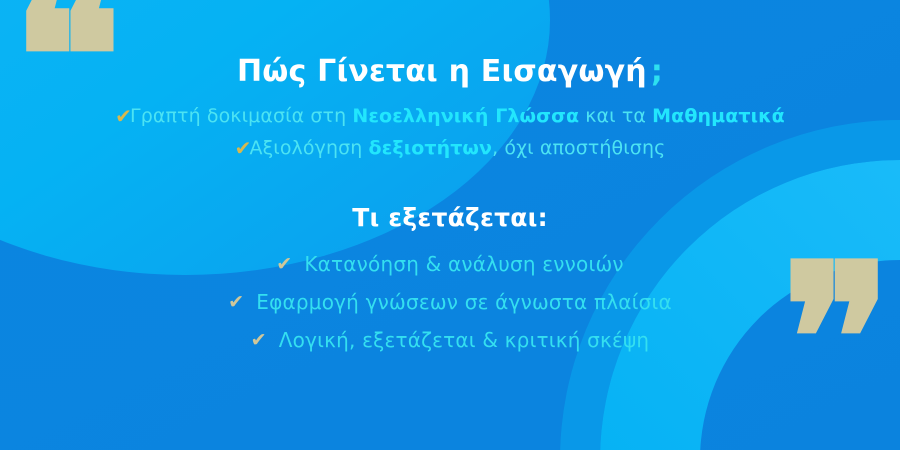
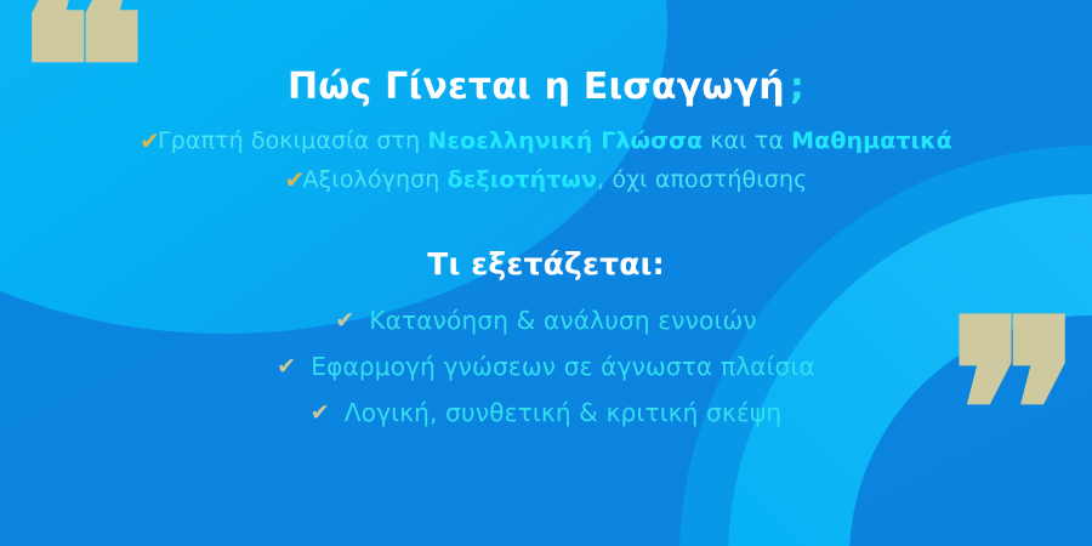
  ❝
  ❞
  Πώς Γίνεται η Εισαγωγή;
  ✔Γραπτή δοκιμασία στη Νεοελληνική Γλώσσα και τα Μαθηματικά
  ✔Αξιολόγηση δεξιοτήτων, όχι αποστήθισης
  Τι εξετάζεται:
  ✔ Κατανόηση & ανάλυση εννοιών
  ✔ Εφαρμογή γνώσεων σε άγνωστα πλαίσια
- ✔ Λογική, εξετάζεται & κριτική σκέψη
+ ✔ Λογική, συνθετική & κριτική σκέψη
